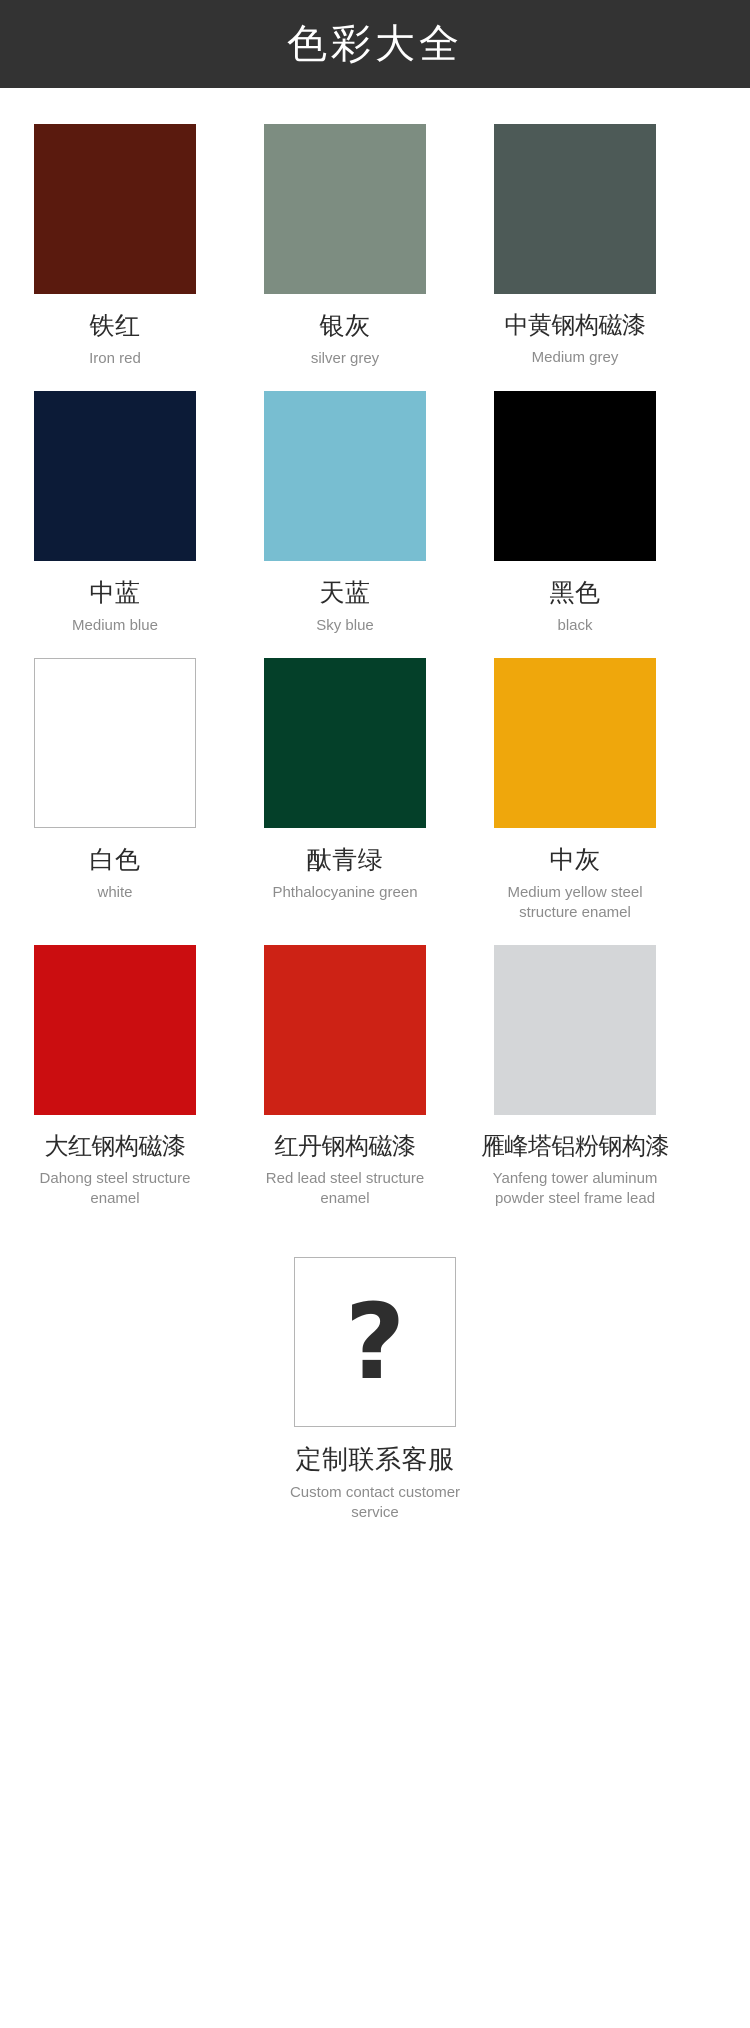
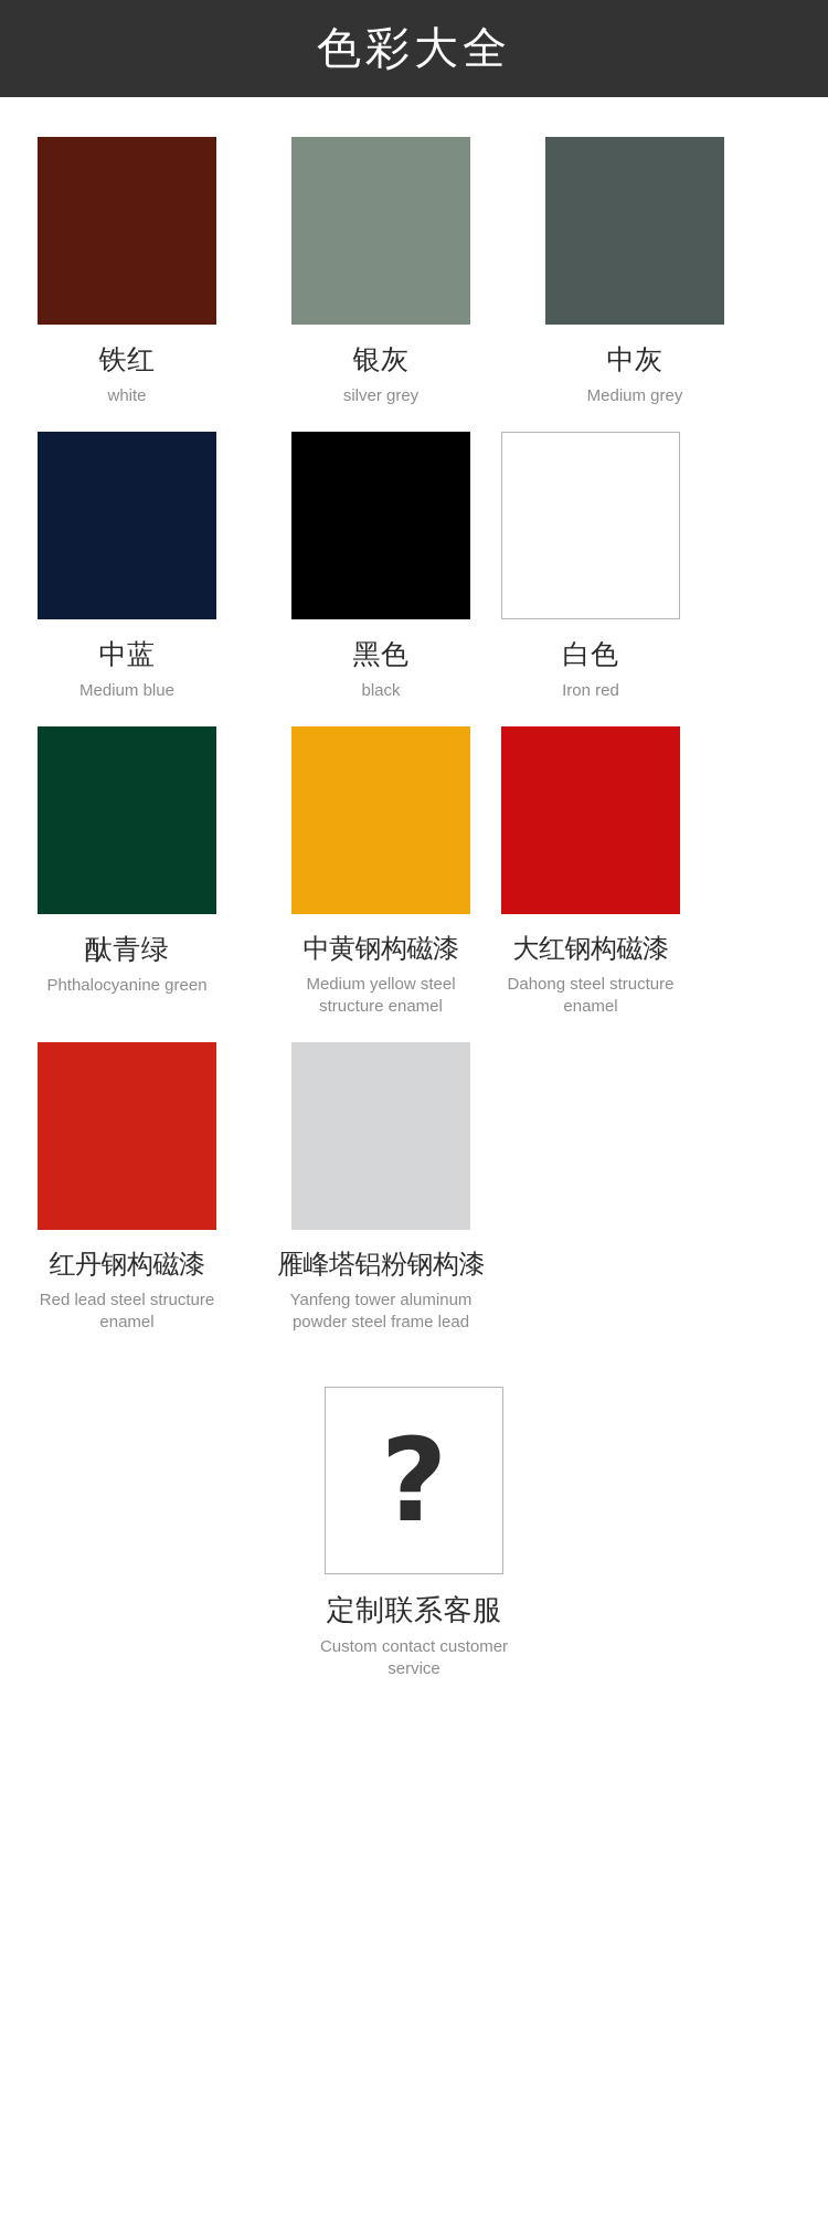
  色彩大全
  铁红
- Iron red
+ white
  银灰
  silver grey
- 中黄钢构磁漆
+ 中灰
  Medium grey
  中蓝
  Medium blue
- 天蓝
- Sky blue
  黑色
  black
  白色
- white
+ Iron red
  酞青绿
  Phthalocyanine green
- 中灰
+ 中黄钢构磁漆
  Medium yellow steel structure enamel
  大红钢构磁漆
  Dahong steel structure enamel
  红丹钢构磁漆
  Red lead steel structure enamel
  雁峰塔铝粉钢构漆
  Yanfeng tower aluminum powder steel frame lead
  ?
  定制联系客服
  Custom contact customer service
